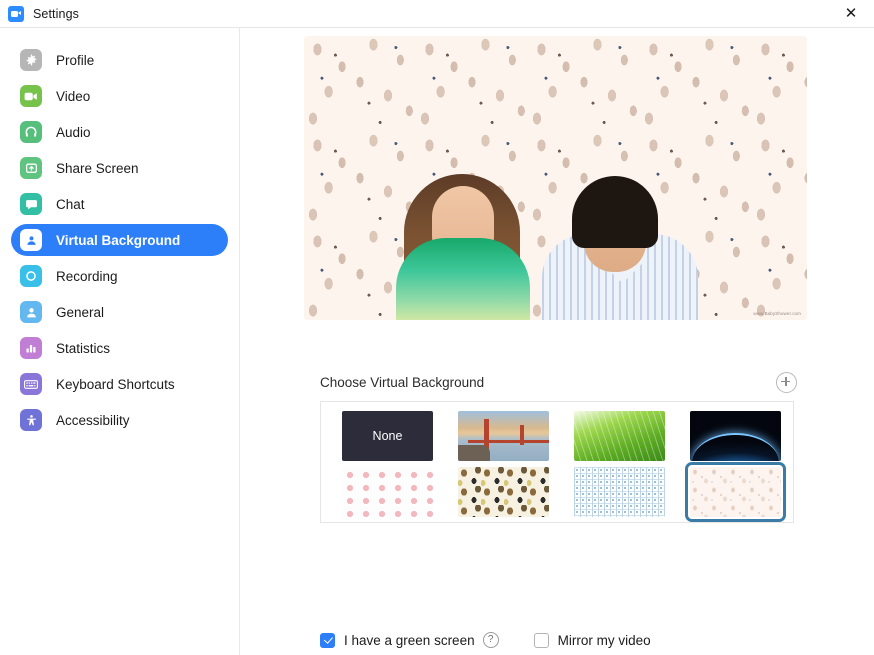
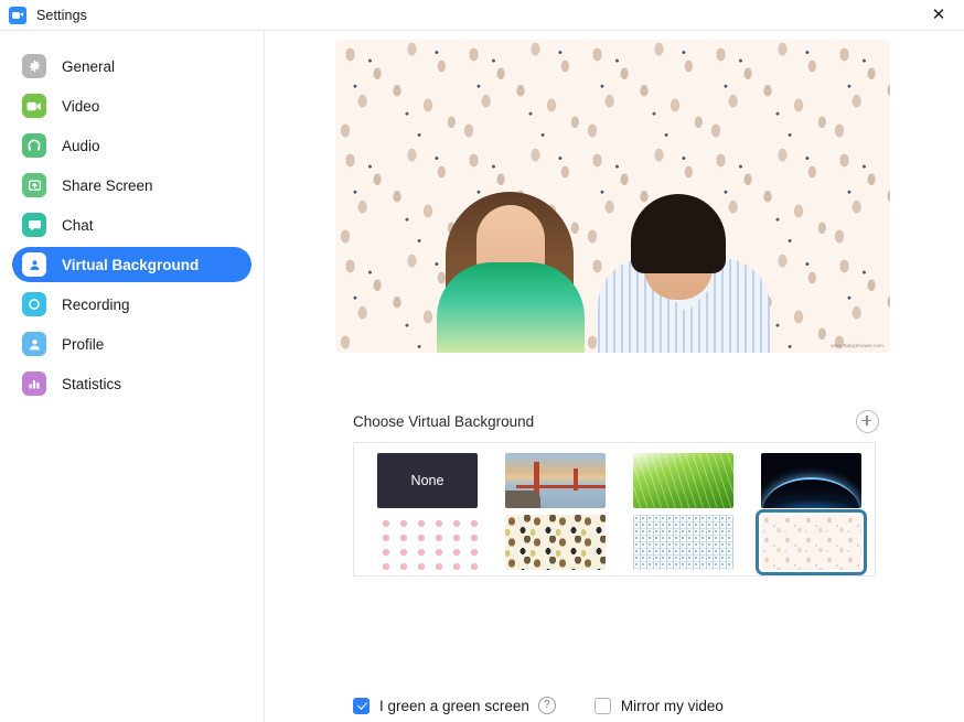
  Settings
  ✕
- Profile
+ General
  Video
  Audio
  Share Screen
  Chat
  Virtual Background
  Recording
- General
+ Profile
  Statistics
- Keyboard Shortcuts
- Accessibility
  Choose Virtual Background
  None
- I have a green screen
+ I green a green screen
  ?
  Mirror my video
